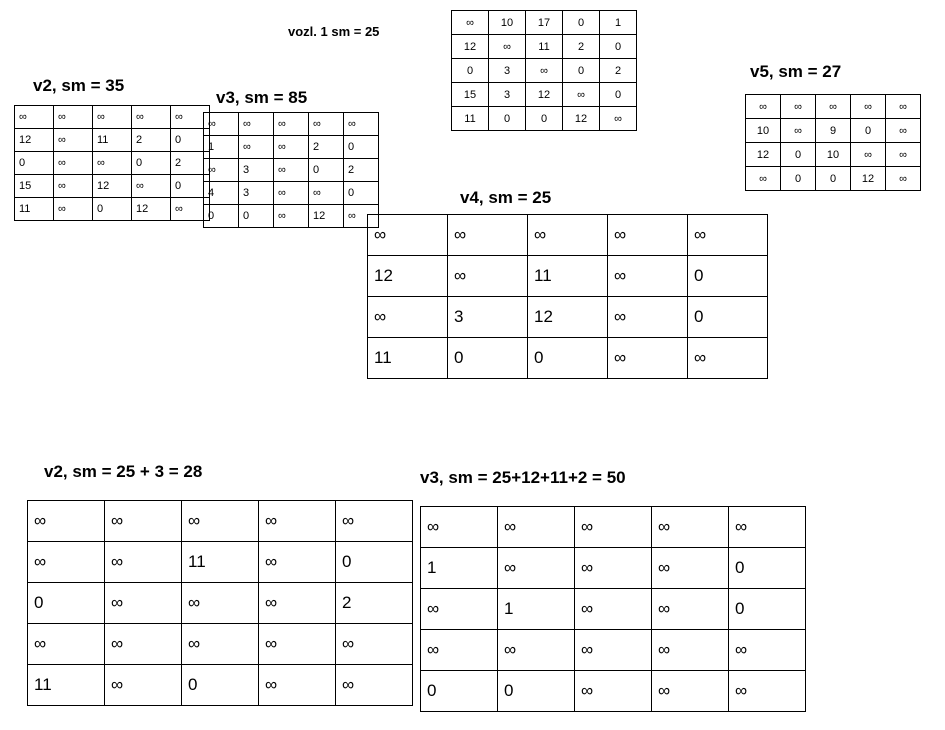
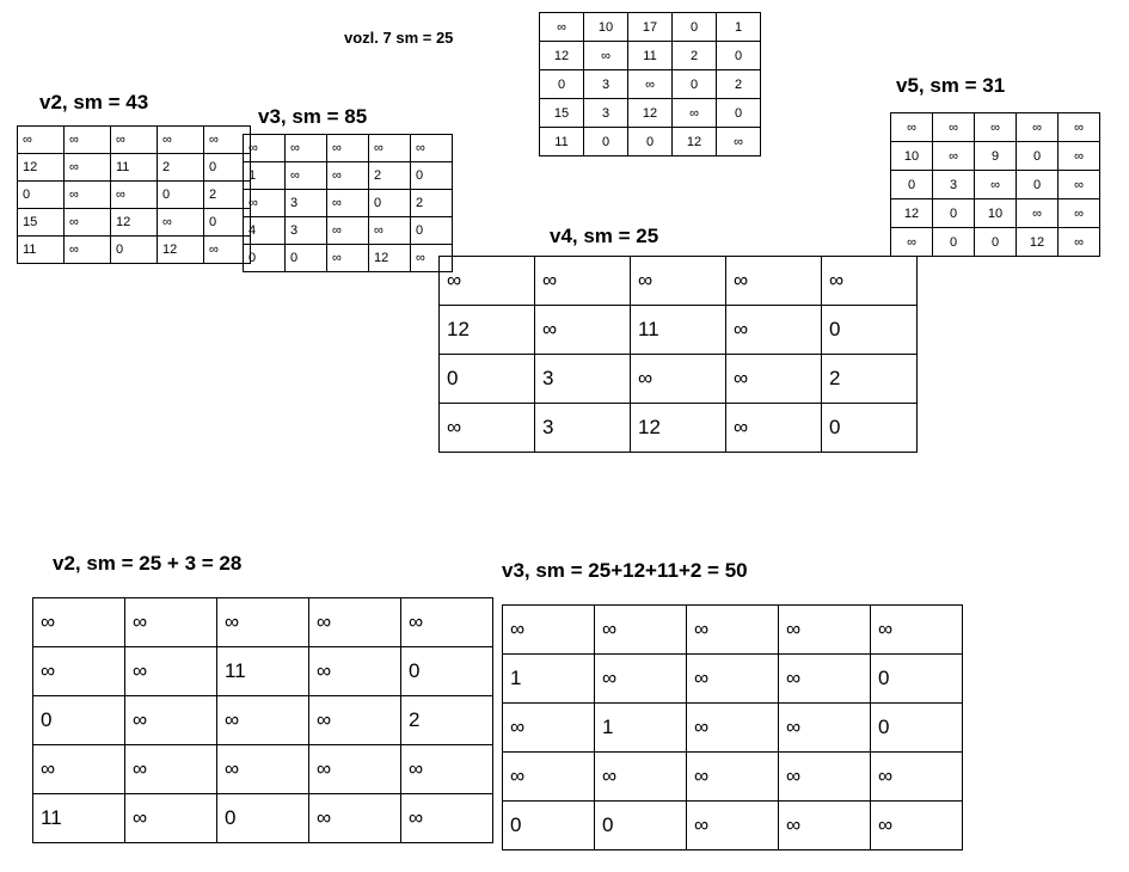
- vozl. 1 sm = 25
+ vozl. 7 sm = 25
  ∞	10	17	0	1
  12	∞	11	2	0
  0	3	∞	0	2
  15	3	12	∞	0
  11	0	0	12	∞
- v2, sm = 35
+ v2, sm = 43
  ∞	∞	∞	∞	∞
  12	∞	11	2	0
  0	∞	∞	0	2
  15	∞	12	∞	0
  11	∞	0	12	∞
  v3, sm = 85
  ∞	∞	∞	∞	∞
  1	∞	∞	2	0
  ∞	3	∞	0	2
  4	3	∞	∞	0
  0	0	∞	12	∞
- v5, sm = 27
+ v5, sm = 31
  ∞	∞	∞	∞	∞
  10	∞	9	0	∞
+ 0	3	∞	0	∞
  12	0	10	∞	∞
  ∞	0	0	12	∞
  v4, sm = 25
  ∞	∞	∞	∞	∞
  12	∞	11	∞	0
+ 0	3	∞	∞	2
  ∞	3	12	∞	0
- 11	0	0	∞	∞
  v2, sm = 25 + 3 = 28
  ∞	∞	∞	∞	∞
  ∞	∞	11	∞	0
  0	∞	∞	∞	2
  ∞	∞	∞	∞	∞
  11	∞	0	∞	∞
  v3, sm = 25+12+11+2 = 50
  ∞	∞	∞	∞	∞
  1	∞	∞	∞	0
  ∞	1	∞	∞	0
  ∞	∞	∞	∞	∞
  0	0	∞	∞	∞
